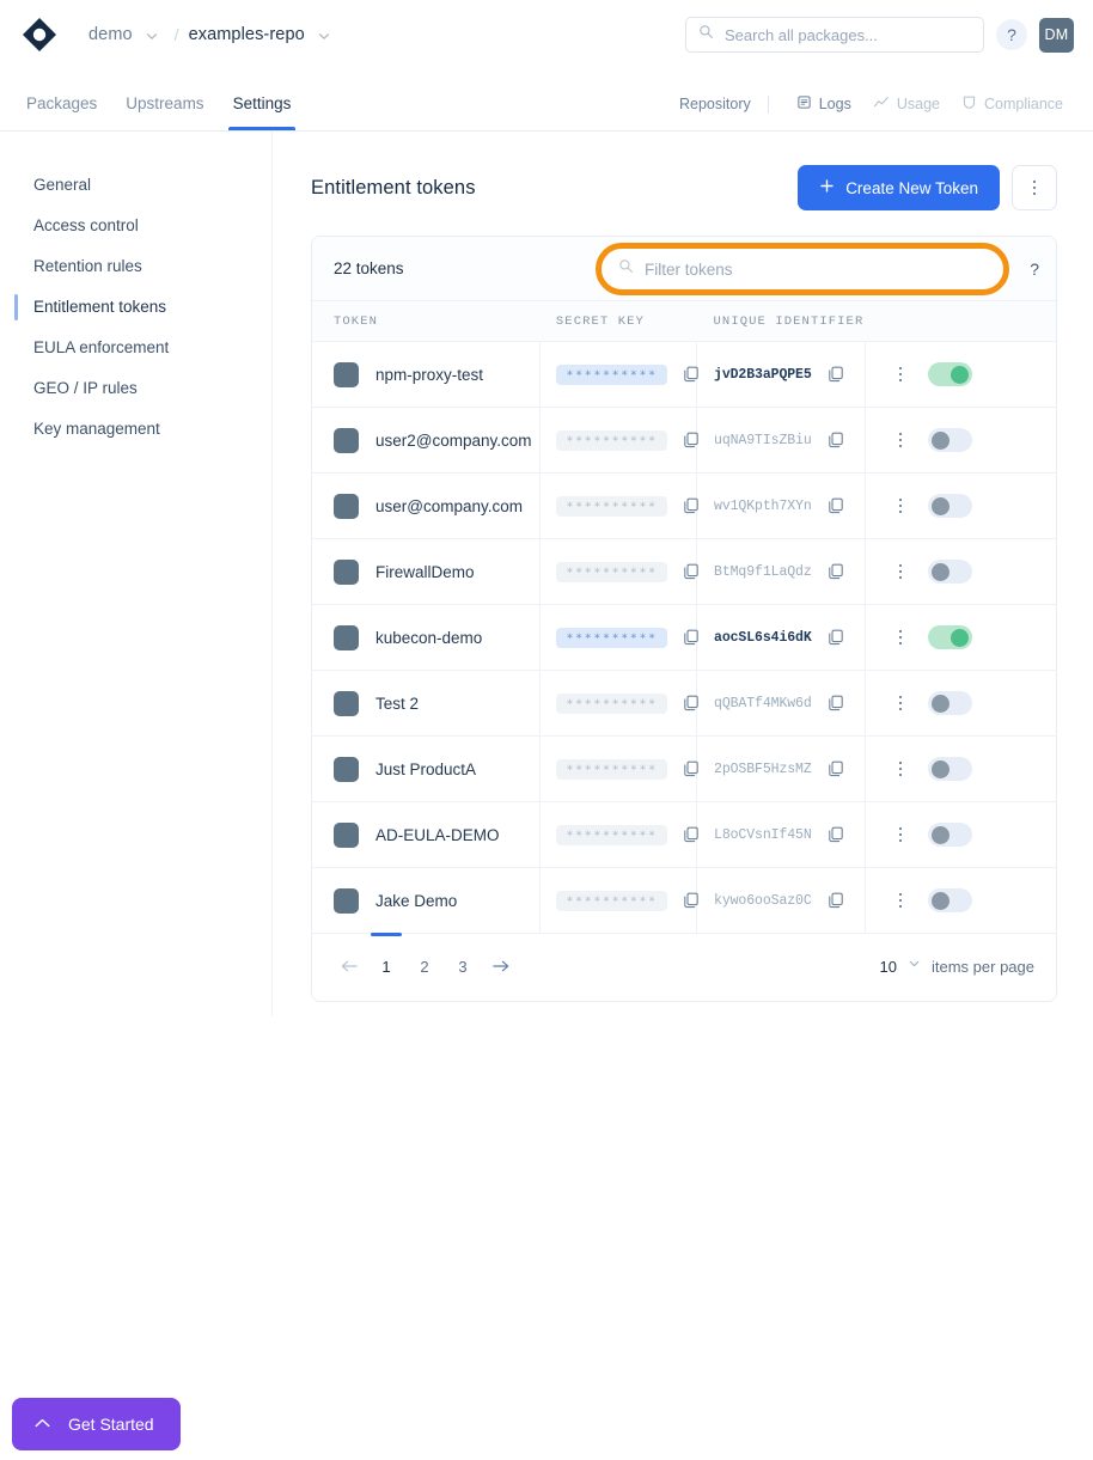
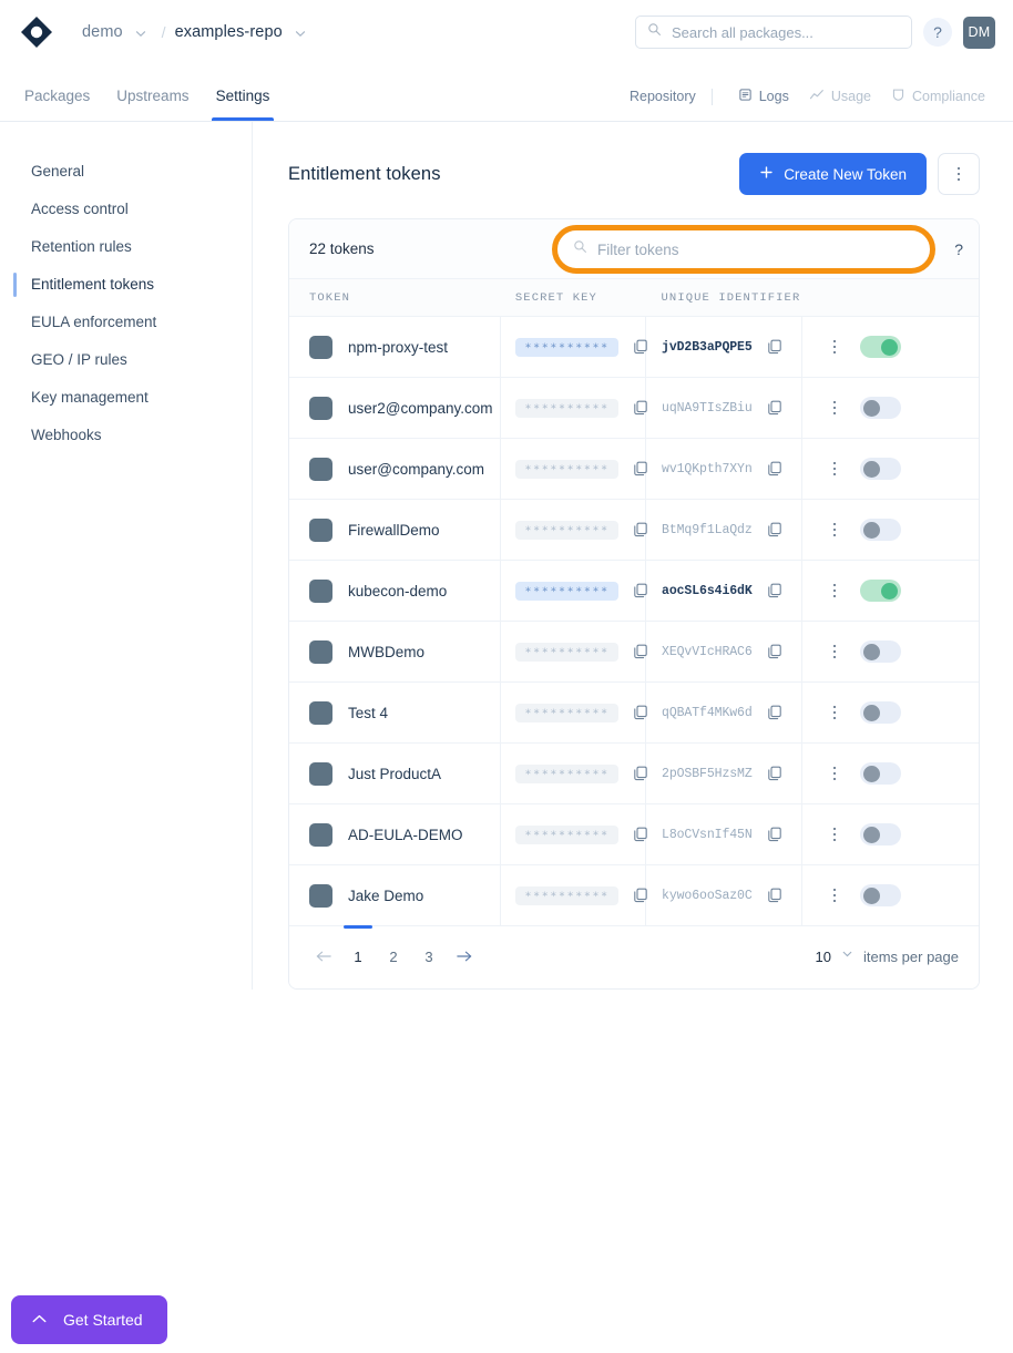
  demo
  /
  examples-repo
  Search all packages...
  ?
  DM
  Packages
  Upstreams
  Settings
  Repository
  Logs
  Usage
  Compliance
  General
  Access control
  Retention rules
  Entitlement tokens
  EULA enforcement
  GEO / IP rules
  Key management
+ Webhooks
  Entitlement tokens
  Create New Token
  22 tokens
  Filter tokens
  ?
  TOKEN	SECRET KEY	UNIQUE IDENTIFIER
  npm-proxy-test	∗∗∗∗∗∗∗∗∗∗	jvD2B3aPQPE5
  user2@company.com	∗∗∗∗∗∗∗∗∗∗	uqNA9TIsZBiu
  user@company.com	∗∗∗∗∗∗∗∗∗∗	wv1QKpth7XYn
  FirewallDemo	∗∗∗∗∗∗∗∗∗∗	BtMq9f1LaQdz
  kubecon-demo	∗∗∗∗∗∗∗∗∗∗	aocSL6s4i6dK
+ MWBDemo	∗∗∗∗∗∗∗∗∗∗	XEQvVIcHRAC6
- Test 2	∗∗∗∗∗∗∗∗∗∗	qQBATf4MKw6d
+ Test 4	∗∗∗∗∗∗∗∗∗∗	qQBATf4MKw6d
  Just ProductA	∗∗∗∗∗∗∗∗∗∗	2pOSBF5HzsMZ
  AD-EULA-DEMO	∗∗∗∗∗∗∗∗∗∗	L8oCVsnIf45N
  Jake Demo	∗∗∗∗∗∗∗∗∗∗	kywo6ooSaz0C
  1
  2
  3
  10
  items per page
  Get Started
